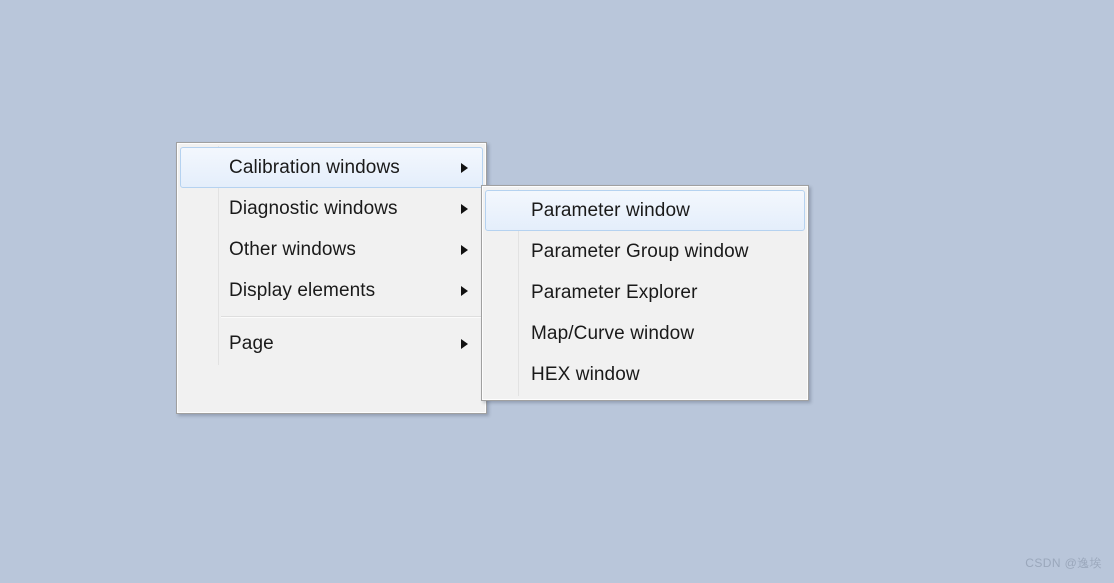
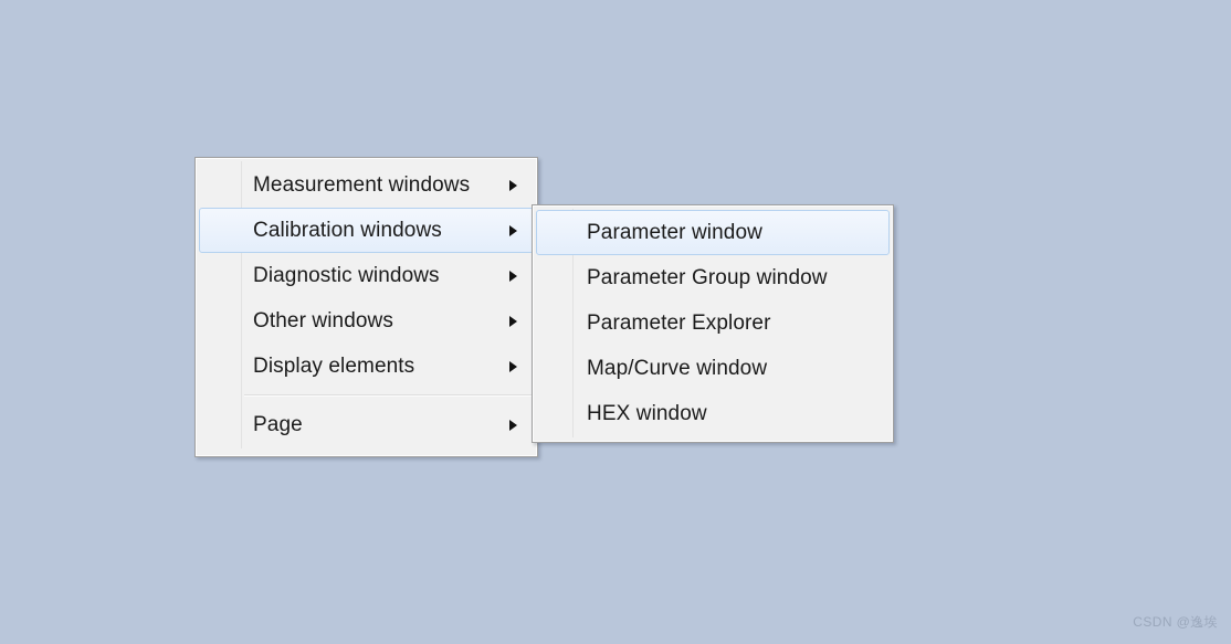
+ Measurement windows
  Calibration windows
  Diagnostic windows
  Other windows
  Display elements
  Page
  Parameter window
  Parameter Group window
  Parameter Explorer
  Map/Curve window
  HEX window
  CSDN @逸埃
